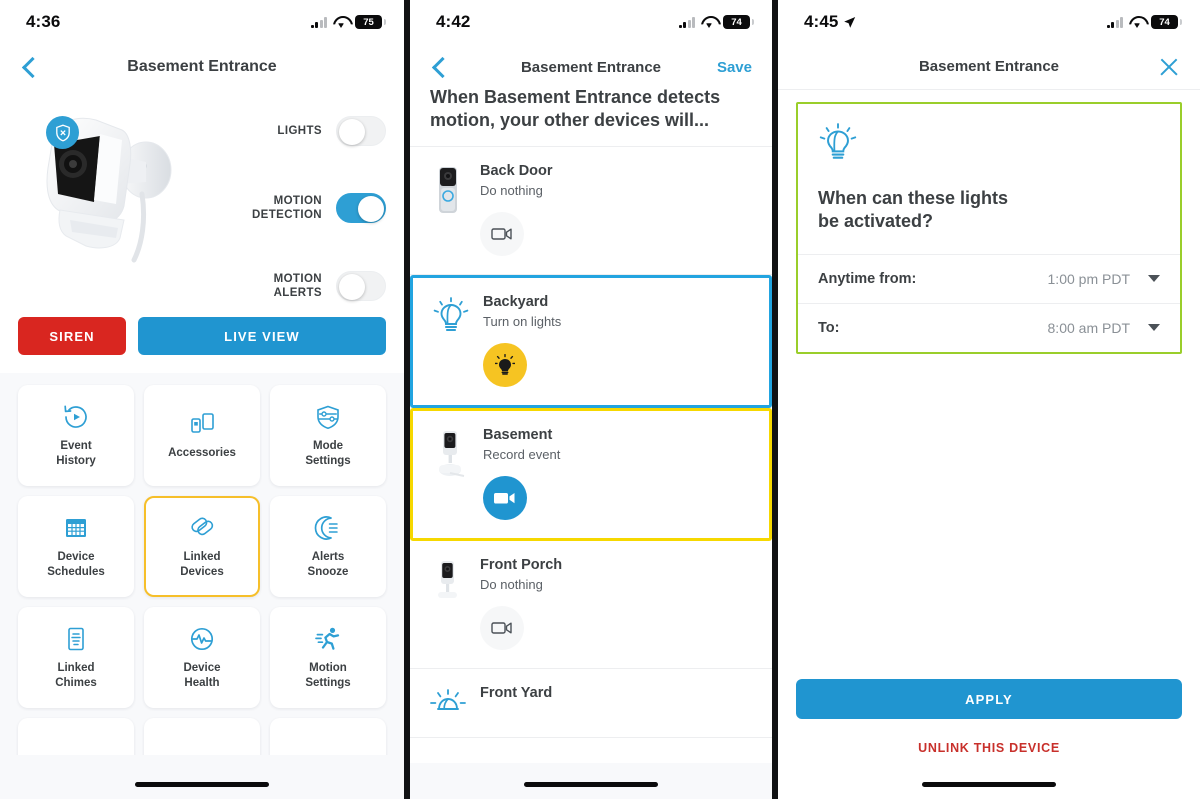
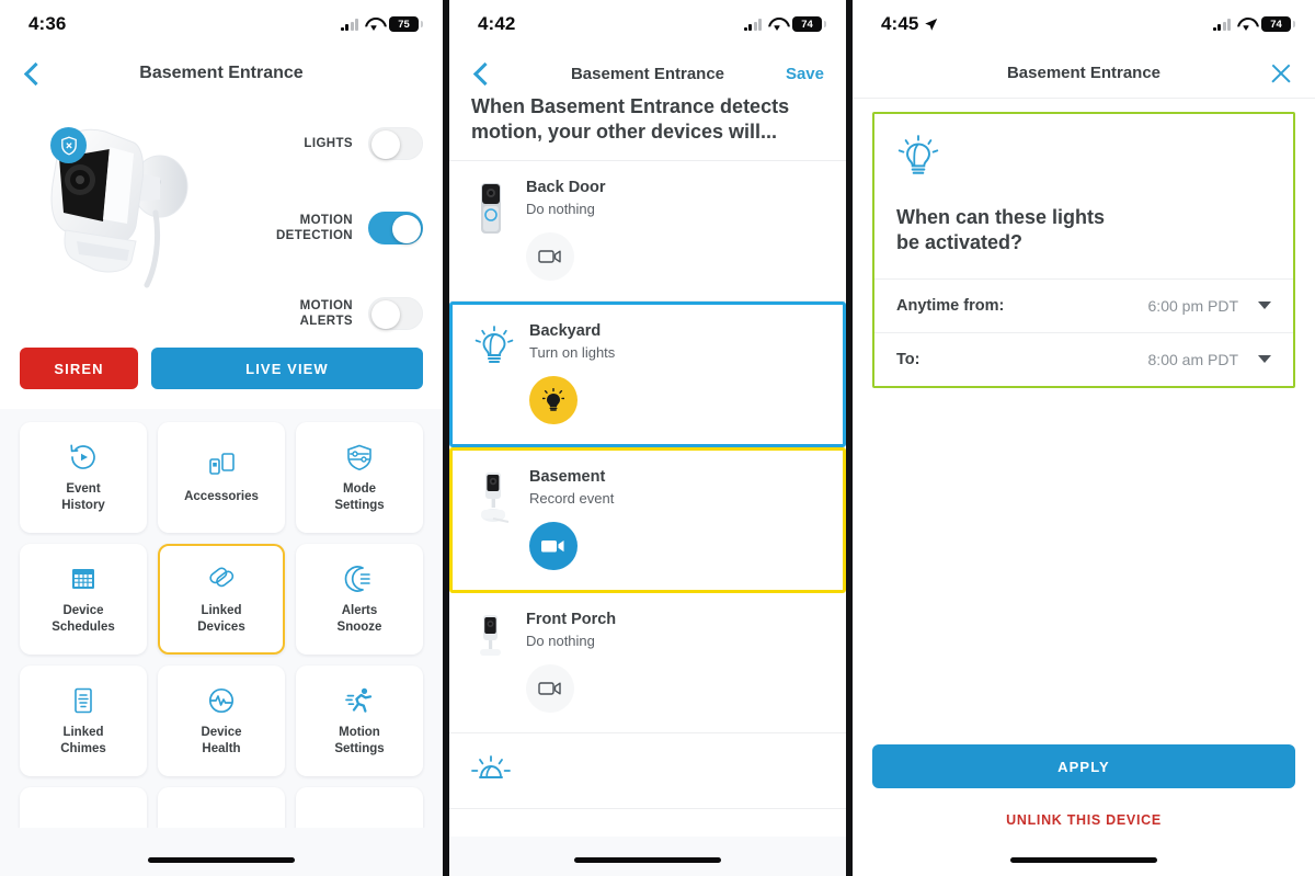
  4:36
  75
  Basement Entrance
  LIGHTS
  MOTION
  DETECTION
  MOTION
  ALERTS
  SIREN
  LIVE VIEW
  Event
  History
  Accessories
  Mode
  Settings
  Device
  Schedules
  Linked
  Devices
  Alerts
  Snooze
  Linked
  Chimes
  Device
  Health
  Motion
  Settings
  4:42
  74
  Basement Entrance
  Save
  When Basement Entrance detects
  motion, your other devices will...
  Back Door
  Do nothing
  Backyard
  Turn on lights
  Basement
  Record event
  Front Porch
  Do nothing
- Front Yard
  4:45
  74
  Basement Entrance
  When can these lights
  be activated?
  Anytime from:
- 1:00 pm PDT
+ 6:00 pm PDT
  To:
  8:00 am PDT
  APPLY
  UNLINK THIS DEVICE
